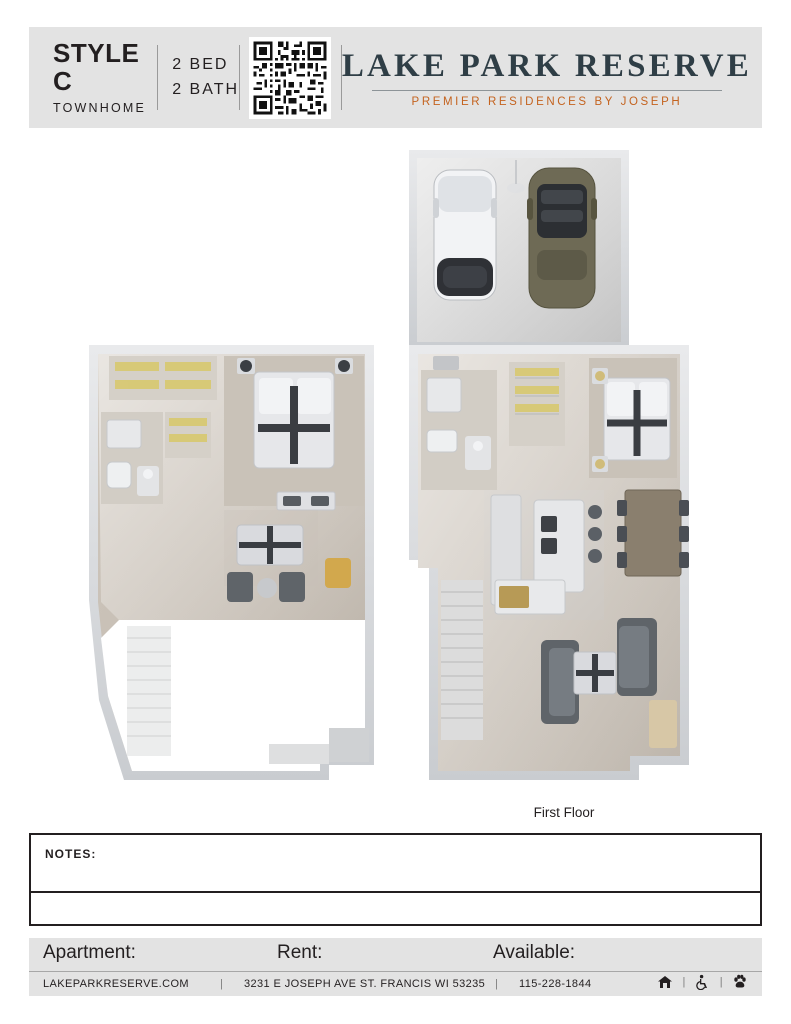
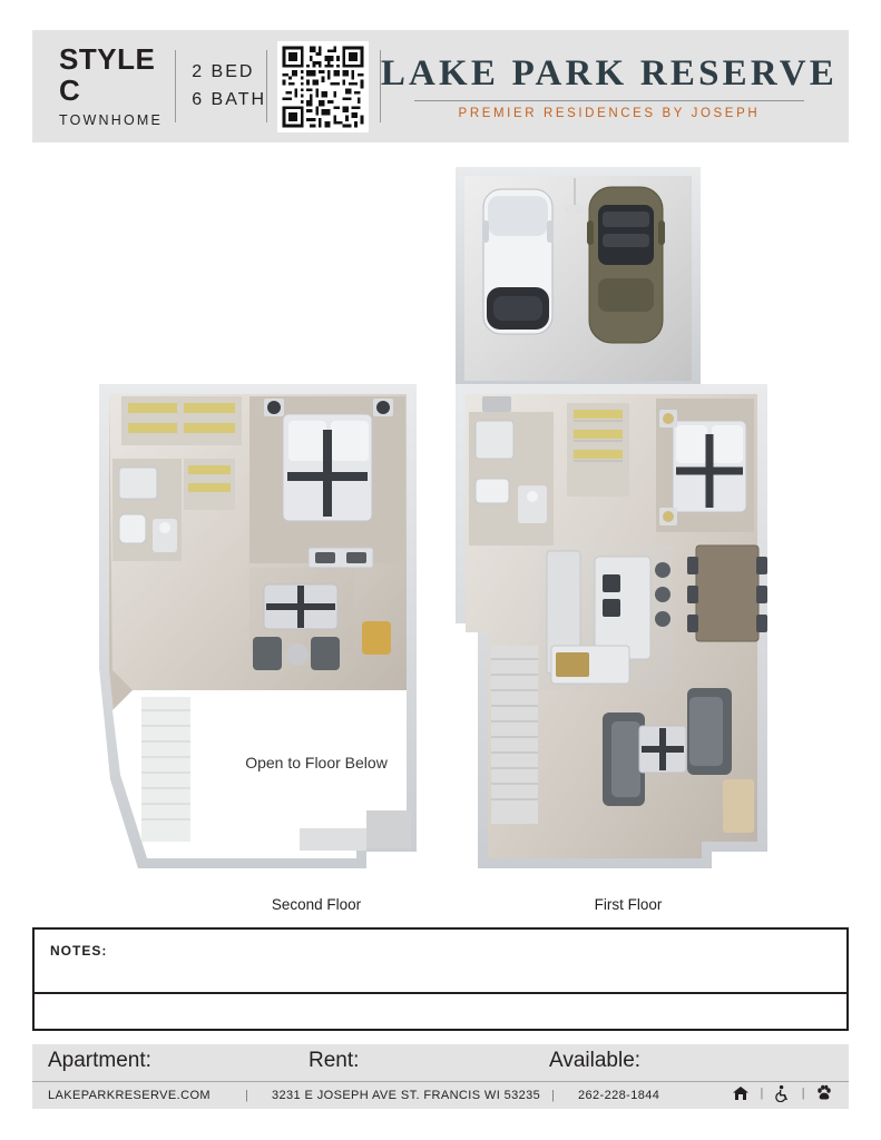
  STYLE C
  TOWNHOME
  2 BED
- 2 BATH
+ 6 BATH
  LAKE PARK RESERVE
  PREMIER RESIDENCES BY JOSEPH
+ Open to Floor Below
+ Second Floor
  First Floor
  NOTES:
  Apartment:
  Rent:
  Available:
  LAKEPARKRESERVE.COM
  |
  3231 E JOSEPH AVE ST. FRANCIS WI 53235
  |
- 115-228-1844
+ 262-228-1844
  |
  |
